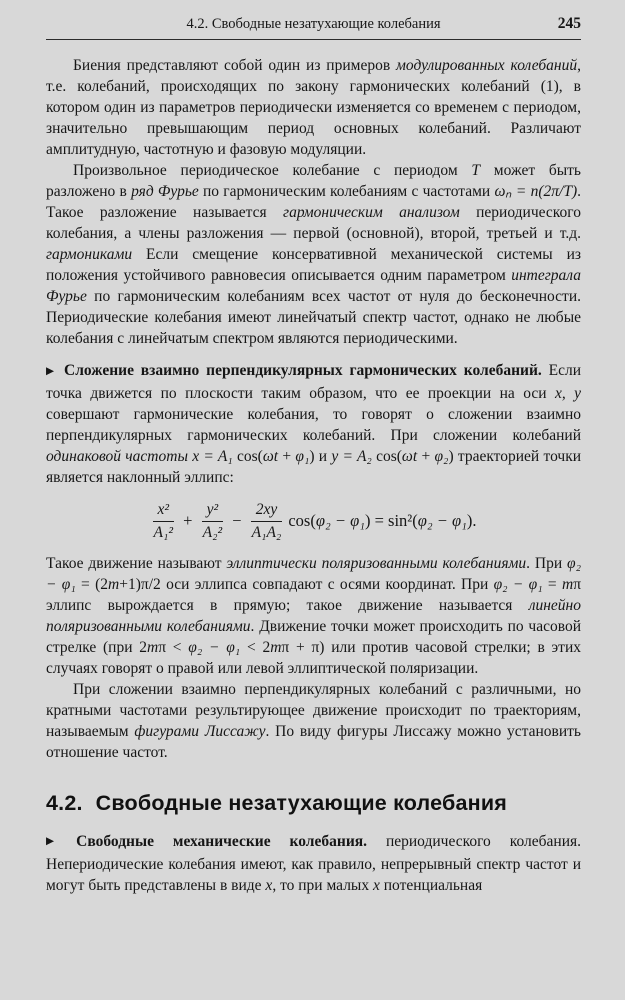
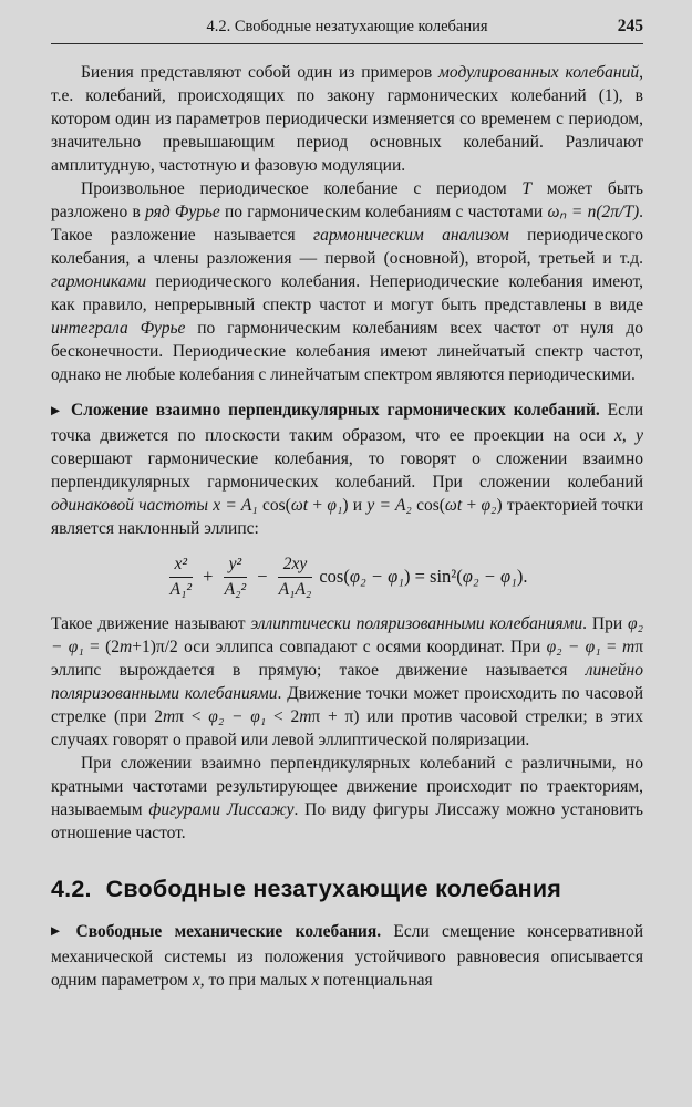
  4.2. Свободные незатухающие колебания
  245
  Биения представляют собой один из примеров модулированных колебаний, т.е. колебаний, происходящих по закону гармонических колебаний (1), в котором один из параметров периодически изменяется со временем с периодом, значительно превышающим период основных колебаний. Различают амплитудную, частотную и фазовую модуляции.
- Произвольное периодическое колебание с периодом T может быть разложено в ряд Фурье по гармоническим колебаниям с частотами ωₙ = n(2π/T). Такое разложение называется гармоническим анализом периодического колебания, а члены разложения — первой (основной), второй, третьей и т.д. гармониками Если смещение консервативной механической системы из положения устойчивого равновесия описывается одним параметром интеграла Фурье по гармоническим колебаниям всех частот от нуля до бесконечности. Периодические колебания имеют линейчатый спектр частот, однако не любые колебания с линейчатым спектром являются периодическими.
+ Произвольное периодическое колебание с периодом T может быть разложено в ряд Фурье по гармоническим колебаниям с частотами ωₙ = n(2π/T). Такое разложение называется гармоническим анализом периодического колебания, а члены разложения — первой (основной), второй, третьей и т.д. гармониками периодического колебания. Непериодические колебания имеют, как правило, непрерывный спектр частот и могут быть представлены в виде интеграла Фурье по гармоническим колебаниям всех частот от нуля до бесконечности. Периодические колебания имеют линейчатый спектр частот, однако не любые колебания с линейчатым спектром являются периодическими.
  ▶ Сложение взаимно перпендикулярных гармонических колебаний. Если точка движется по плоскости таким образом, что ее проекции на оси x, y совершают гармонические колебания, то говорят о сложении взаимно перпендикулярных гармонических колебаний. При сложении колебаний одинаковой частоты x = A₁ cos(ωt + φ₁) и y = A₂ cos(ωt + φ₂) траекторией точки является наклонный эллипс:
  x²
  A₁²
  +
  y²
  A₂²
  −
  2xy
  A₁A₂
  cos(φ₂ − φ₁) = sin²(φ₂ − φ₁).
  Такое движение называют эллиптически поляризованными колебаниями. При φ₂ − φ₁ = (2m+1)π/2 оси эллипса совпадают с осями координат. При φ₂ − φ₁ = mπ эллипс вырождается в прямую; такое движение называется линейно поляризованными колебаниями. Движение точки может происходить по часовой стрелке (при 2mπ < φ₂ − φ₁ < 2mπ + π) или против часовой стрелки; в этих случаях говорят о правой или левой эллиптической поляризации.
  При сложении взаимно перпендикулярных колебаний с различными, но кратными частотами результирующее движение происходит по траекториям, называемым фигурами Лиссажу. По виду фигуры Лиссажу можно установить отношение частот.
  4.2. Свободные незатухающие колебания
- ▶ Свободные механические колебания. периодического колебания. Непериодические колебания имеют, как правило, непрерывный спектр частот и могут быть представлены в виде x, то при малых x потенциальная
+ ▶ Свободные механические колебания. Если смещение консервативной механической системы из положения устойчивого равновесия описывается одним параметром x, то при малых x потенциальная
